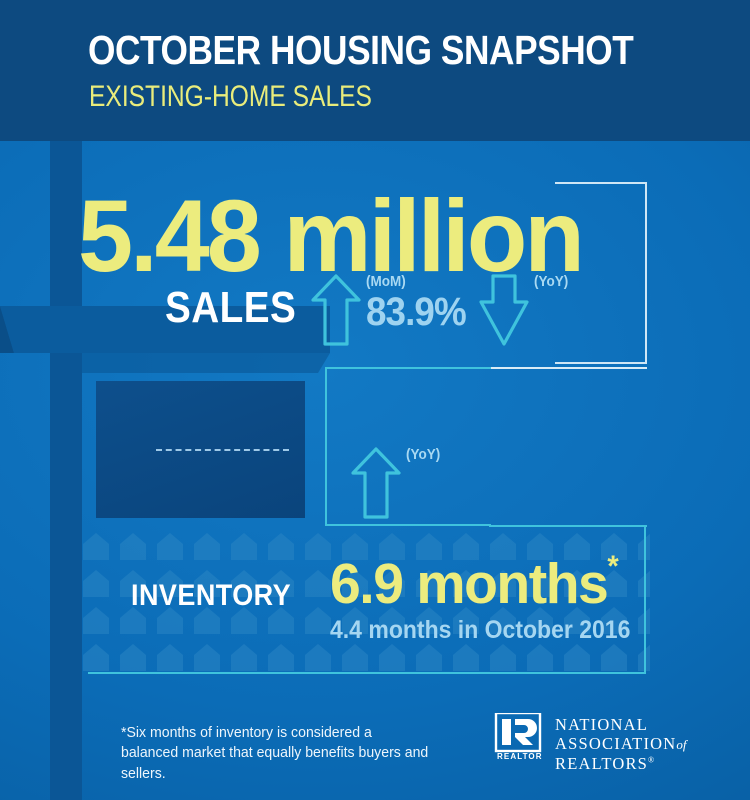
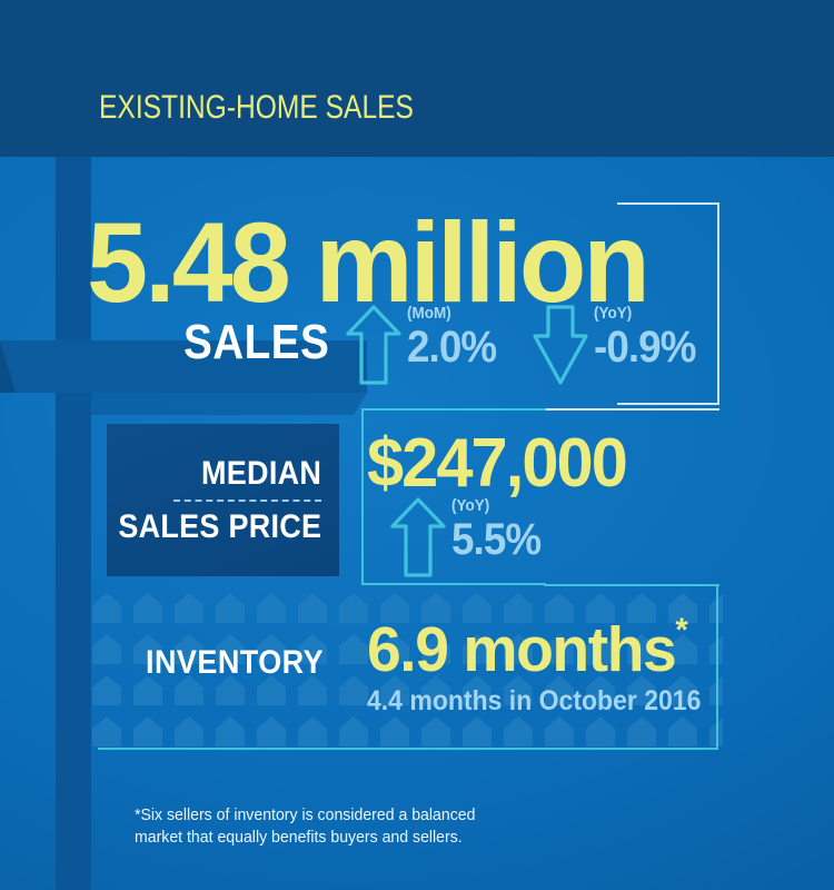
- OCTOBER HOUSING SNAPSHOT
  EXISTING-HOME SALES
  5.48 million
  SALES
  (MoM)
- 83.9%
+ 2.0%
  (YoY)
+ -0.9%
+ MEDIAN
+ SALES PRICE
+ $247,000
  (YoY)
+ 5.5%
  INVENTORY
  6.9 months*
  4.4 months in October 2016
- *Six months of inventory is considered a balanced market that equally benefits buyers and sellers.
+ *Six sellers of inventory is considered a balanced market that equally benefits buyers and sellers.
- REALTOR
- NATIONAL
- ASSOCIATIONof
- REALTORS®
